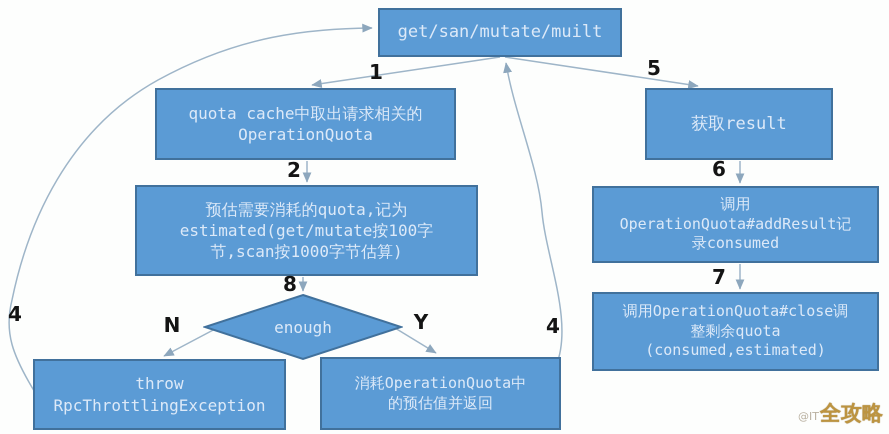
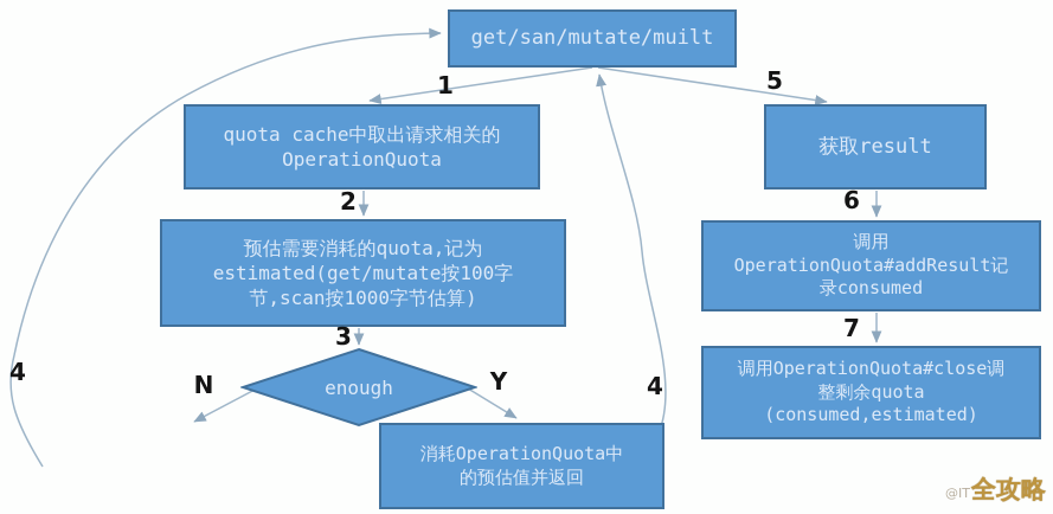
  get/san/mutate/muilt
  quota cache中取出请求相关的
  OperationQuota
  预估需要消耗的quota,记为
  estimated(get/mutate按100字
  节,scan按1000字节估算)
  enough
- throw
- RpcThrottlingException
  消耗OperationQuota中
  的预估值并返回
  获取result
  调用
  OperationQuota#addResult记
  录consumed
  调用OperationQuota#close调
  整剩余quota
  (consumed,estimated)
  1
  5
  2
- 8
+ 3
  N
  Y
  4
  4
  6
  7
  @IT
  全攻略
